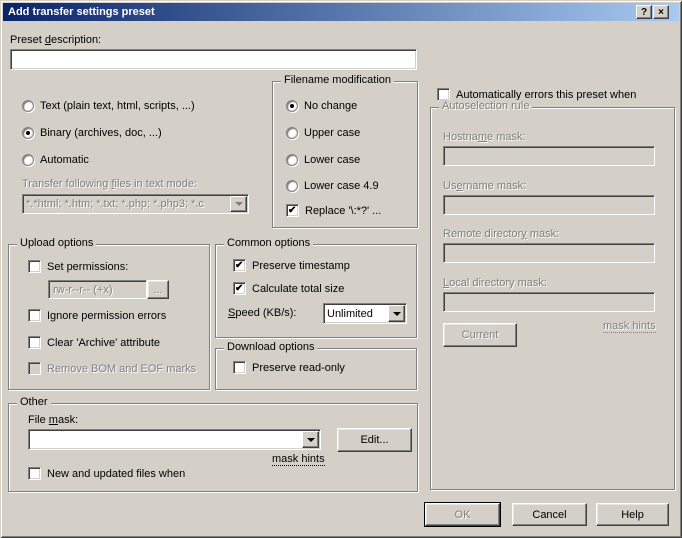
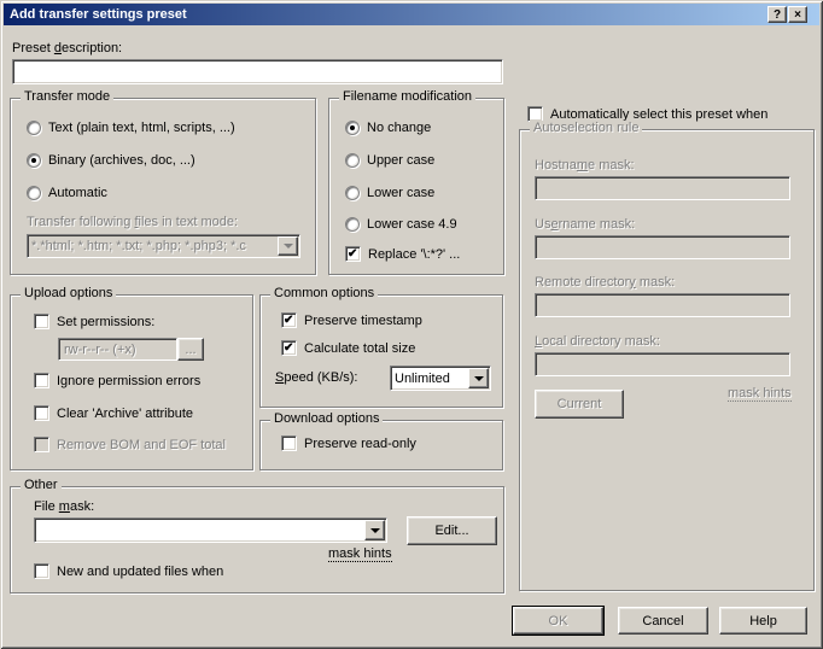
  Add transfer settings preset
  ?
  ×
  Preset description:
+ Transfer mode
  Text (plain text, html, scripts, ...)
  Binary (archives, doc, ...)
  Automatic
  Transfer following files in text mode:
  *.*html; *.htm; *.txt; *.php; *.php3; *.c
  Filename modification
  No change
  Upper case
  Lower case
  Lower case 4.9
  Replace '\:*?' ...
- Automatically errors this preset when
+ Automatically select this preset when
  Autoselection rule
  Hostname mask:
  Username mask:
  Remote directory mask:
  Local directory mask:
  Current
  mask hints
  Upload options
  Set permissions:
  rw-r--r-- (+x)
  ...
  Ignore permission errors
  Clear 'Archive' attribute
- Remove BOM and EOF marks
+ Remove BOM and EOF total
  Common options
  Preserve timestamp
  Calculate total size
  Speed (KB/s):
  Unlimited
  Download options
  Preserve read-only
  Other
  File mask:
  Edit...
  mask hints
  New and updated files when
  OK
  Cancel
  Help
